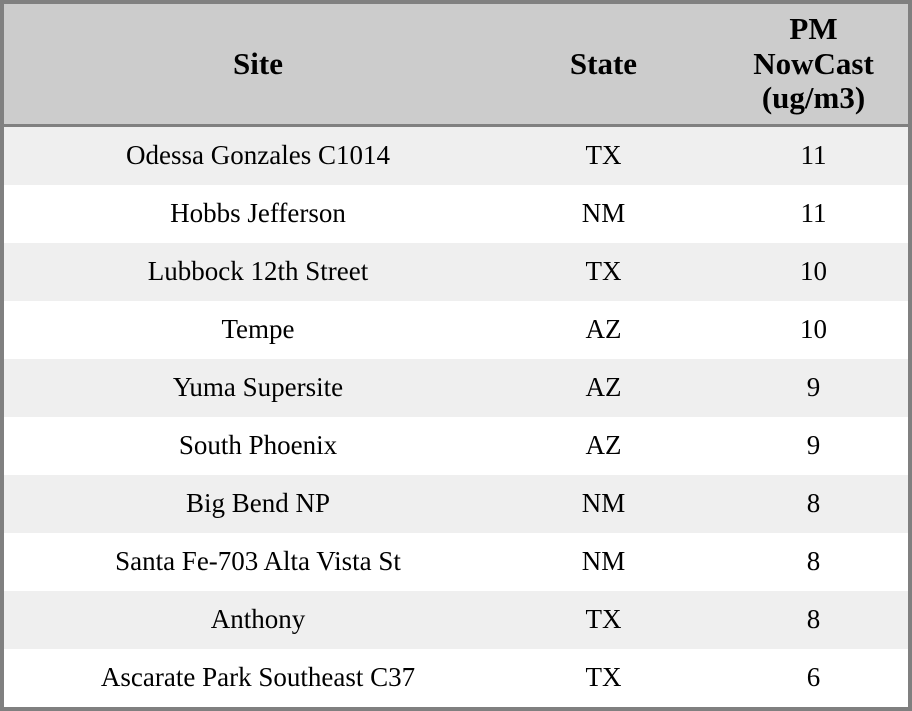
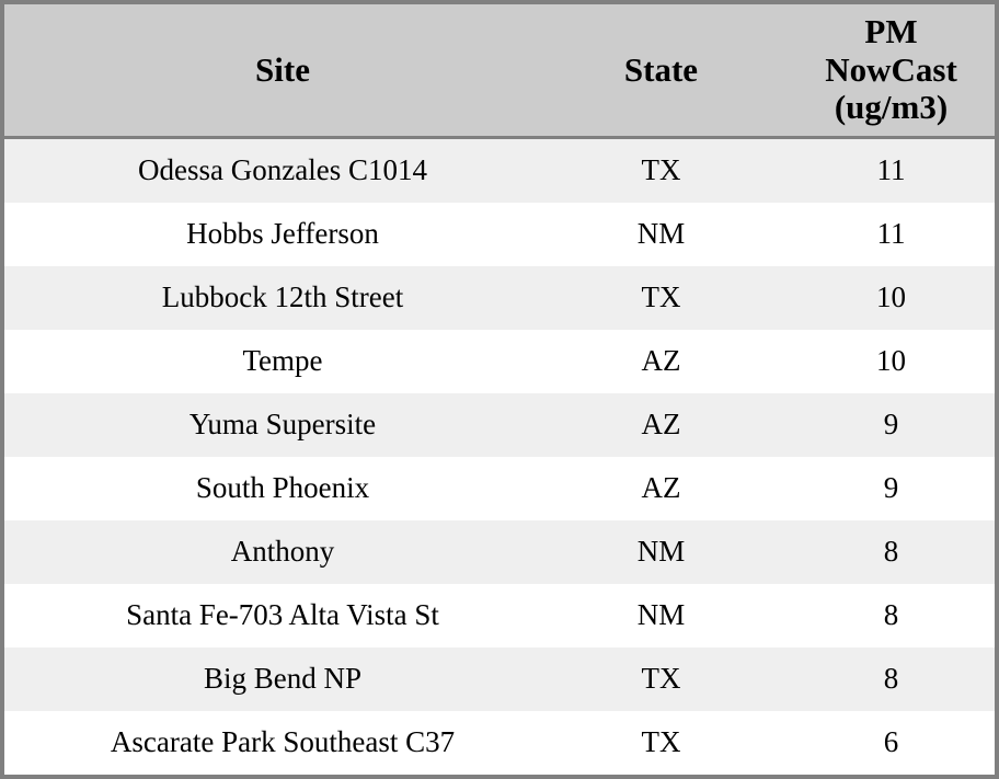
  Site	State	PM NowCast (ug/m3)
  Odessa Gonzales C1014	TX	11
  Hobbs Jefferson	NM	11
  Lubbock 12th Street	TX	10
  Tempe	AZ	10
  Yuma Supersite	AZ	9
  South Phoenix	AZ	9
- Big Bend NP	NM	8
+ Anthony	NM	8
  Santa Fe-703 Alta Vista St	NM	8
- Anthony	TX	8
+ Big Bend NP	TX	8
  Ascarate Park Southeast C37	TX	6
